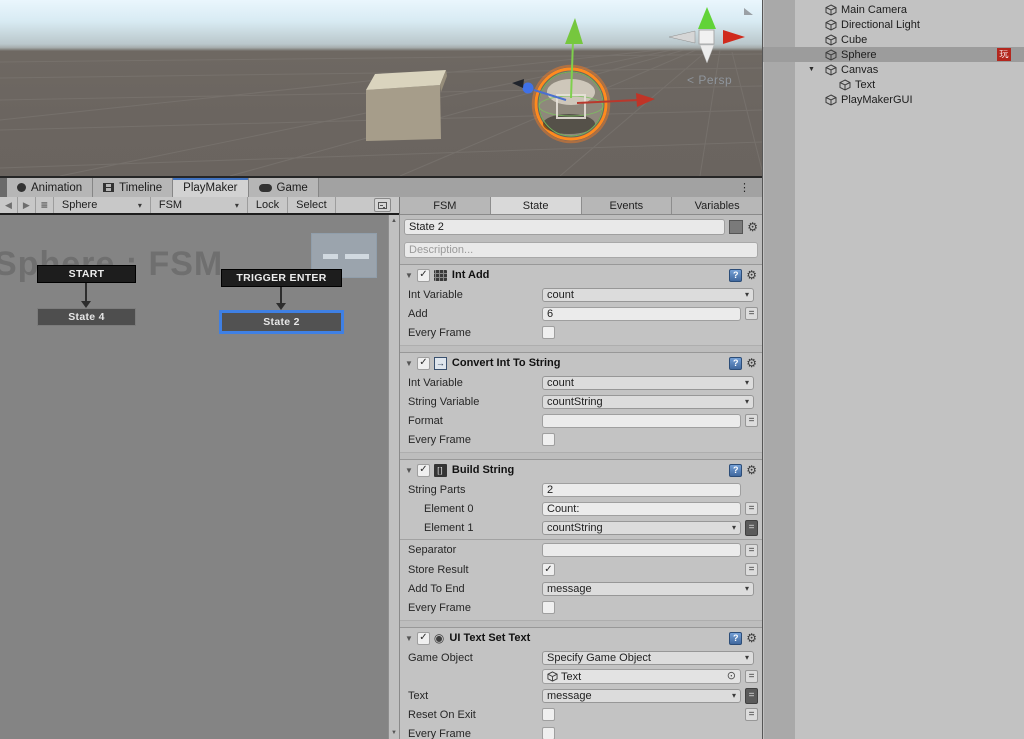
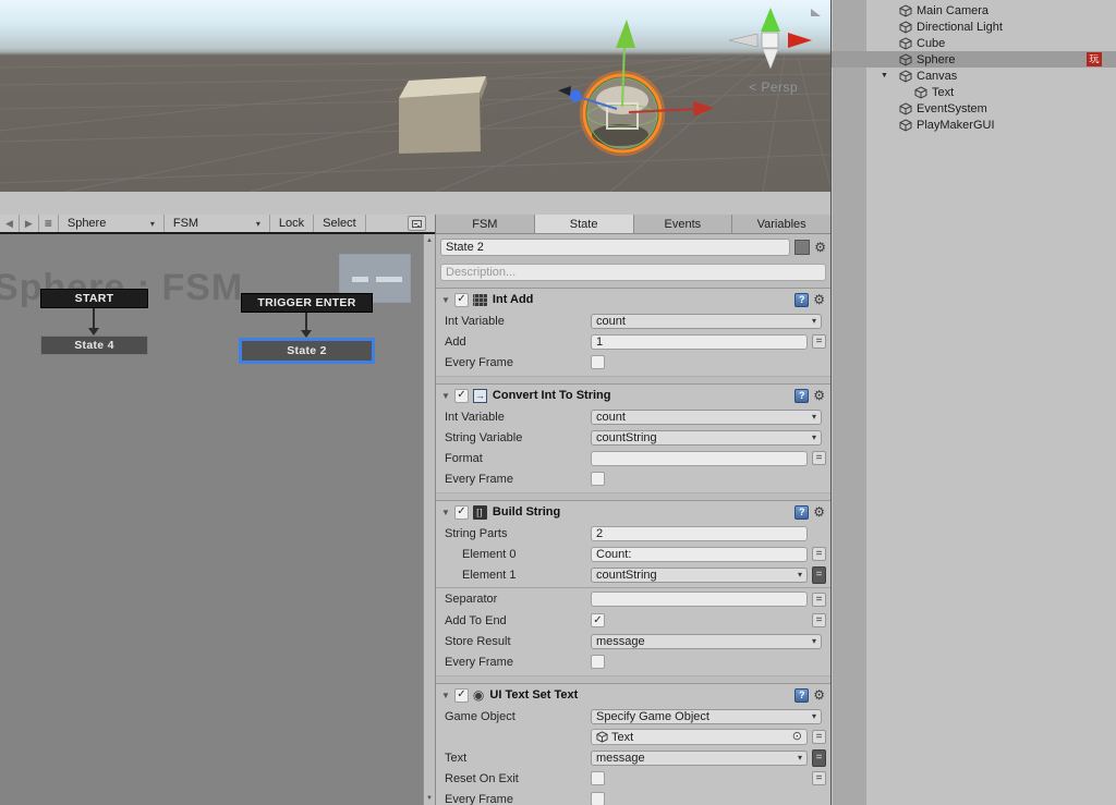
  < Persp
  Main Camera
  Directional Light
  Cube
  Sphere
  玩
  Canvas
  Text
+ EventSystem
  PlayMakerGUI
- Animation
- Timeline
- PlayMaker
- Game
- ⋮
  ◀
  ▶
  ≡
  Sphere
  ▾
  FSM
  ▾
  Lock
  Select
  FSM
  State
  Events
  Variables
  Sphere : FSM
  START
  State 4
  TRIGGER ENTER
  State 2
  State 2
  ⚙
  Description...
  ▼
  ✓
  Int Add
  ?
  ⚙
  Int Variable
  count
  ▾
  Add
- 6
+ 1
  =
  Every Frame
  ▼
  ✓
  →
  Convert Int To String
  ?
  ⚙
  Int Variable
  count
  ▾
  String Variable
  countString
  ▾
  Format
  =
  Every Frame
  ▼
  ✓
  []
  Build String
  ?
  ⚙
  String Parts
  2
  Element 0
  Count:
  =
  Element 1
  countString
  ▾
  =
  Separator
  =
- Store Result
+ Add To End
  ✓
  =
- Add To End
+ Store Result
  message
  ▾
  Every Frame
  ▼
  ✓
  ◉
  UI Text Set Text
  ?
  ⚙
  Game Object
  Specify Game Object
  ▾
  Text
  ⊙
  =
  Text
  message
  ▾
  =
  Reset On Exit
  =
  Every Frame
